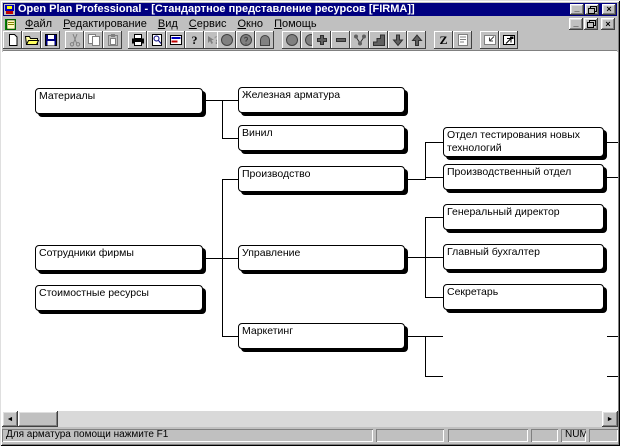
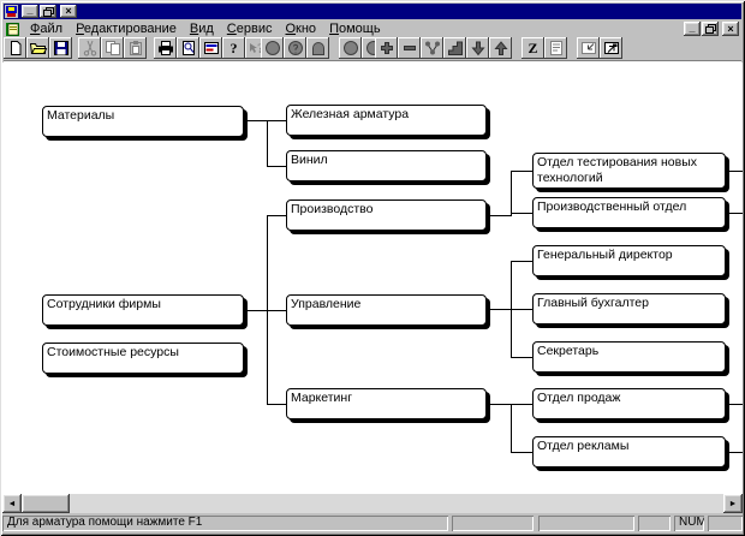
- Open Plan Professional - [Стандартное представление ресурсов [FIRMA]]
  _
  ×
  Файл
  Редактирование
  Вид
  Сервис
  Окно
  Помощь
  _
  ×
  ?
  Z
  Материалы
  Сотрудники фирмы
  Стоимостные ресурсы
  Железная арматура
  Винил
  Производство
  Управление
  Маркетинг
  Отдел тестирования новых технологий
  Производственный отдел
  Генеральный директор
  Главный бухгалтер
  Секретарь
+ Отдел продаж
+ Отдел рекламы
  Для арматура помощи нажмите F1
  NUM
